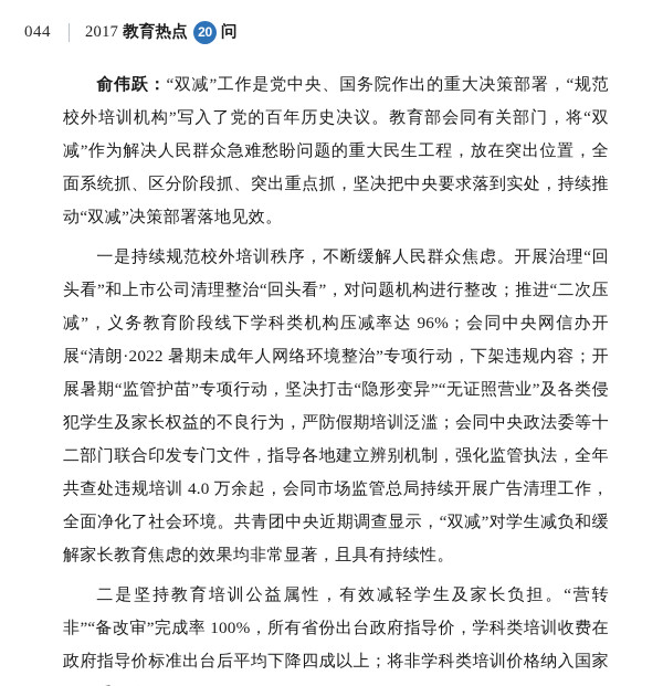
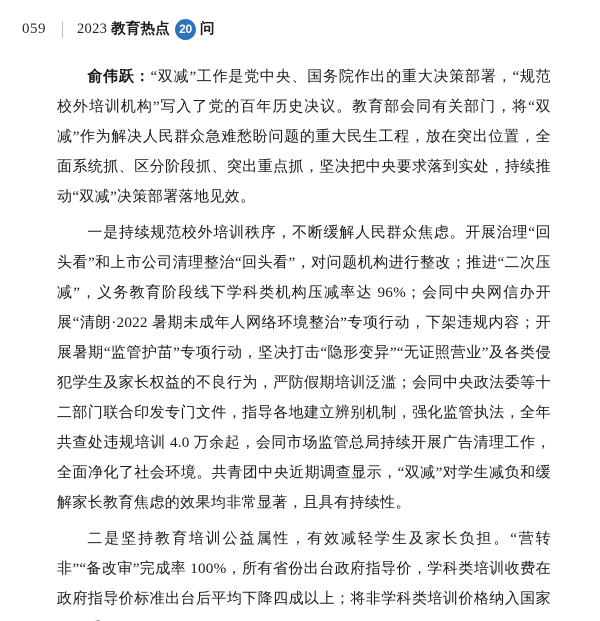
- 044
+ 059
- 2017
+ 2023
  教育热点
  20
  问
  俞伟跃：“双减”工作是党中央、国务院作出的重大决策部署，“规范校外培训机构”写入了党的百年历史决议。教育部会同有关部门，将“双减”作为解决人民群众急难愁盼问题的重大民生工程，放在突出位置，全面系统抓、区分阶段抓、突出重点抓，坚决把中央要求落到实处，持续推动“双减”决策部署落地见效。
  一是持续规范校外培训秩序，不断缓解人民群众焦虑。开展治理“回头看”和上市公司清理整治“回头看”，对问题机构进行整改；推进“二次压减”，义务教育阶段线下学科类机构压减率达 96%；会同中央网信办开展“清朗·2022 暑期未成年人网络环境整治”专项行动，下架违规内容；开展暑期“监管护苗”专项行动，坚决打击“隐形变异”“无证照营业”及各类侵犯学生及家长权益的不良行为，严防假期培训泛滥；会同中央政法委等十二部门联合印发专门文件，指导各地建立辨别机制，强化监管执法，全年共查处违规培训 4.0 万余起，会同市场监管总局持续开展广告清理工作，全面净化了社会环境。共青团中央近期调查显示，“双减”对学生减负和缓解家长教育焦虑的效果均非常显著，且具有持续性。
  二是坚持教育培训公益属性，有效减轻学生及家长负担。“营转非”“备改审”完成率 100%，所有省份出台政府指导价，学科类培训收费在政府指导价标准出台后平均下降四成以上；将非学科类培训价格纳入国家
